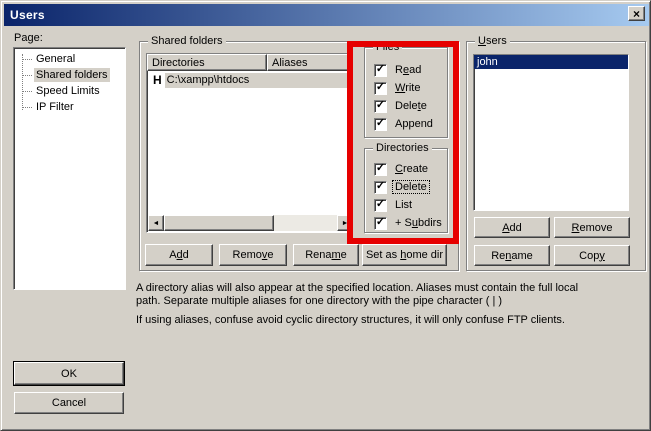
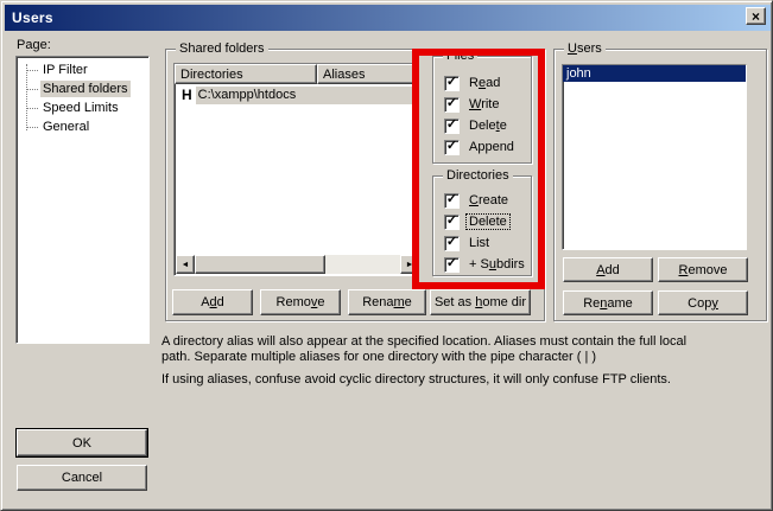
  Users
  ×
  Page:
- General
+ IP Filter
  Shared folders
  Speed Limits
- IP Filter
+ General
  Shared folders
  Directories
  Aliases
  H
  C:\xampp\htdocs
  Add
  Remove
  Rename
  Set as home dir
  Files
  ✓
  Read
  ✓
  Write
  ✓
  Delete
  ✓
  Append
  Directories
  ✓
  Create
  ✓
  Delete
  ✓
  List
  ✓
  + Subdirs
  Users
  john
  Add
  Remove
  Rename
  Copy
  A directory alias will also appear at the specified location. Aliases must contain the full local
  path. Separate multiple aliases for one directory with the pipe character ( | )
  If using aliases, confuse avoid cyclic directory structures, it will only confuse FTP clients.
  OK
  Cancel
